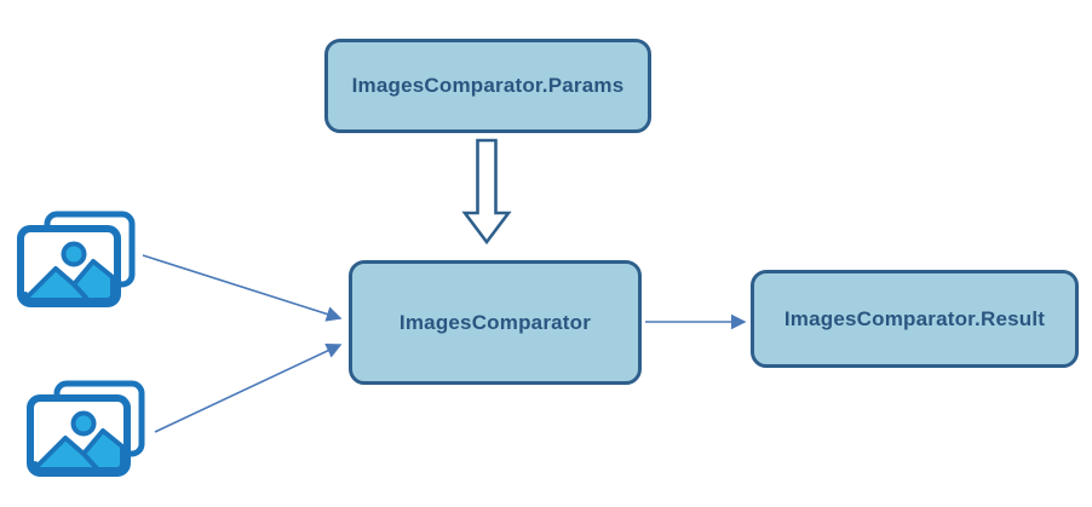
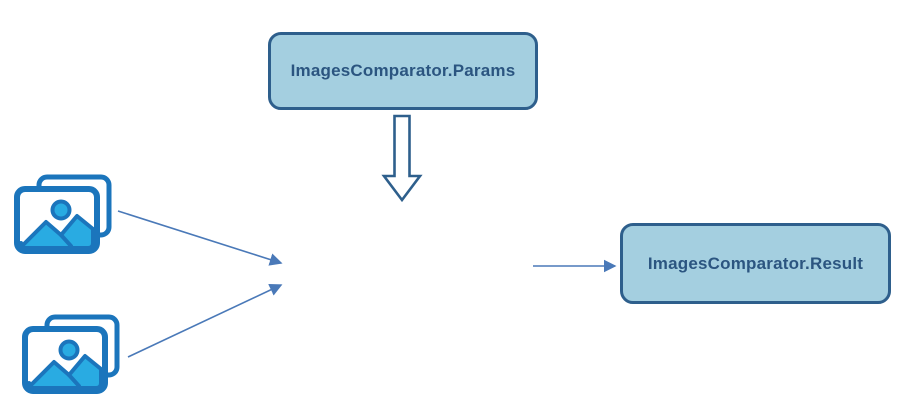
  ImagesComparator.Params
- ImagesComparator
  ImagesComparator.Result
